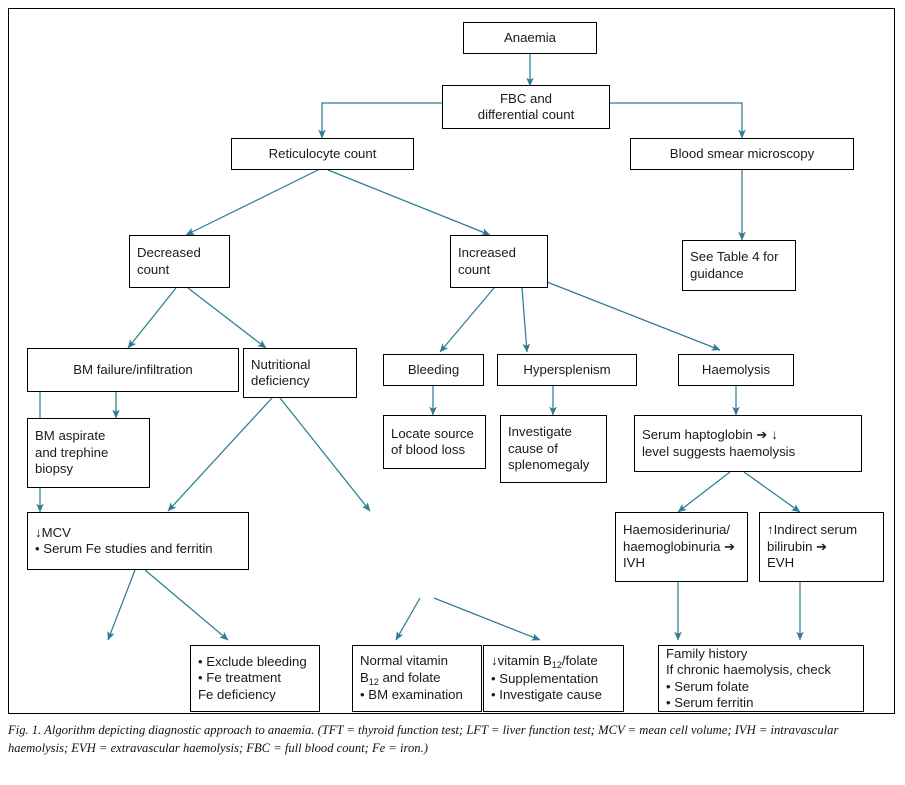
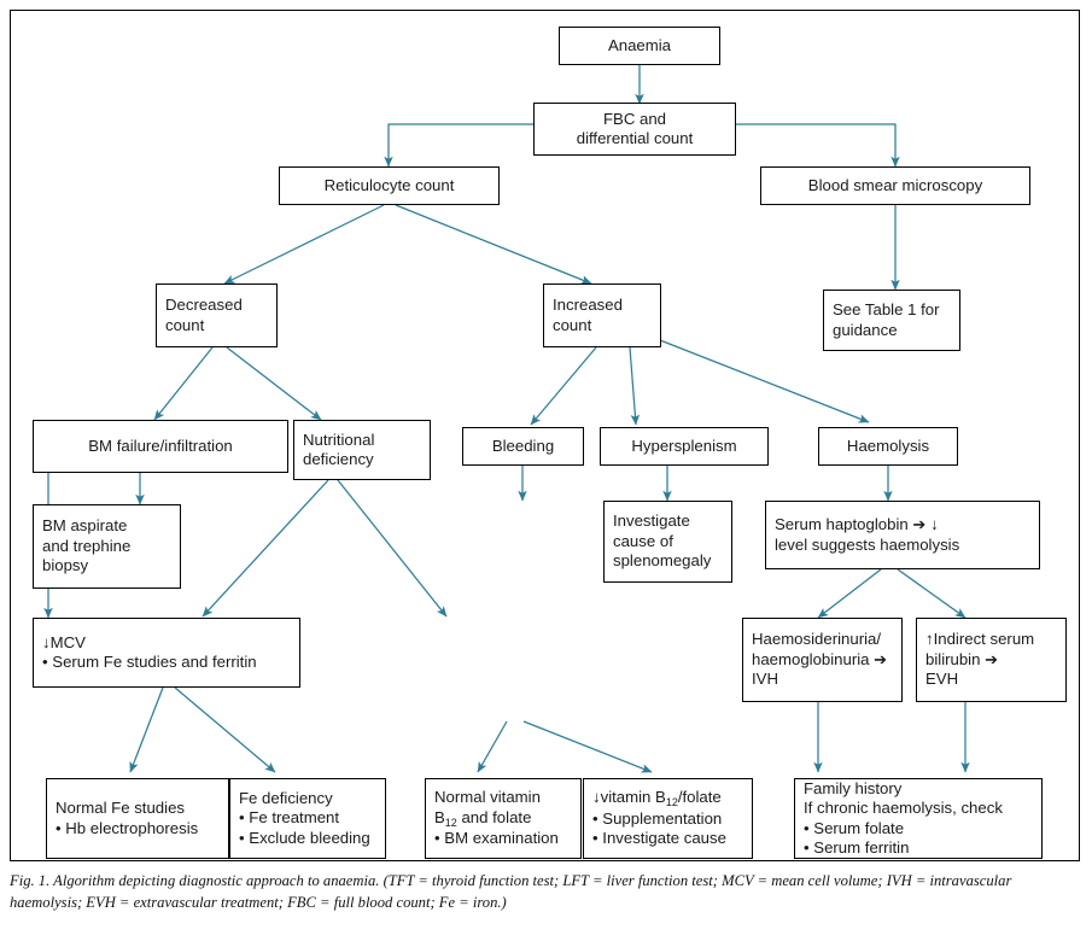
  Anaemia
  FBC and
  differential count
  Reticulocyte count
  Blood smear microscopy
  Decreased
  count
  Increased
  count
- See Table 4 for
+ See Table 1 for
  guidance
  BM failure/infiltration
  Nutritional
  deficiency
  Bleeding
  Hypersplenism
  Haemolysis
  BM aspirate
  and trephine
  biopsy
- Locate source
- of blood loss
  Investigate
  cause of
  splenomegaly
  Serum haptoglobin ➔ ↓
  level suggests haemolysis
  ↓MCV
  • Serum Fe studies and ferritin
  Haemosiderinuria/
  haemoglobinuria ➔
  IVH
  ↑Indirect serum
  bilirubin ➔
  EVH
+ Normal Fe studies
+ • Hb electrophoresis
- • Exclude bleeding
+ Fe deficiency
  • Fe treatment
- Fe deficiency
+ • Exclude bleeding
  Normal vitamin
  B12 and folate
  • BM examination
  ↓vitamin B12/folate
  • Supplementation
  • Investigate cause
  Family history
  If chronic haemolysis, check
  • Serum folate
  • Serum ferritin
- Fig. 1. Algorithm depicting diagnostic approach to anaemia. (TFT = thyroid function test; LFT = liver function test; MCV = mean cell volume; IVH = intravascular haemolysis; EVH = extravascular haemolysis; FBC = full blood count; Fe = iron.)
+ Fig. 1. Algorithm depicting diagnostic approach to anaemia. (TFT = thyroid function test; LFT = liver function test; MCV = mean cell volume; IVH = intravascular haemolysis; EVH = extravascular treatment; FBC = full blood count; Fe = iron.)
